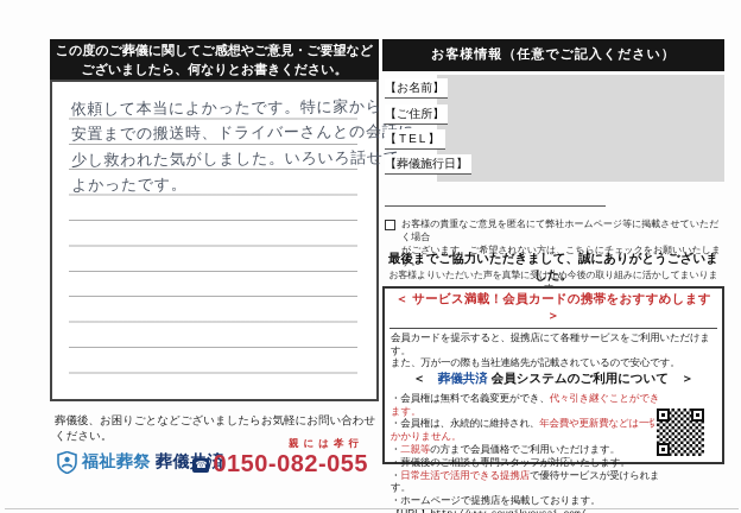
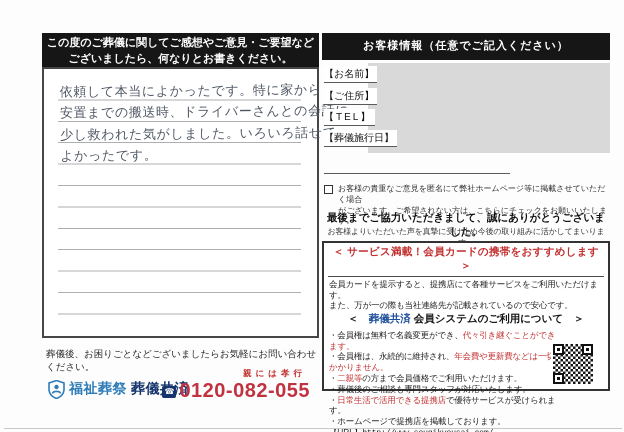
  この度のご葬儀に関してご感想やご意見・ご要望など
  ございましたら、何なりとお書きください。
  依頼して本当によかったです。特に家から
  安置までの搬送時、ドライバーさんとの会
  少し救われた気がしました。いろいろ話せ
  よかったです。
  葬儀後、お困りごとなどございましたらお気軽にお問い合わせください。
  福祉葬祭
  葬儀済
  親には孝行
  ☎
- 0150-082-055
+ 0120-082-055
  お客様情報（任意でご記入ください）
  【お名前】
  【ご住所】
  【TEL】
  【葬儀施行日】
  お客様の貴重なご意見を匿名にて弊社ホームページ等に掲載させていただく場合
  がございます。ご希望されない方は、こちらにチェックをお願いいたします。
  最後までご協力いただきまして、誠にありがとうございました。
  お客様よりいただいた声を真摯に受け止め今後の取り組みに活かしてまいりま
  ＜ サービス満載！会員カードの携帯をおすすめします ＞
  会員カードを提示すると、提携店にて各種サービスをご利用いただけます。
  また、万が一の際も当社連絡先が記載されているので安心です。
  ＜ 葬儀共済 会員システムのご利用について ＞
  ・会員権は無料で名義変更ができ、代々引き継ぐことができます。
  ・会員権は、永続的に維持され、年会費や更新費などは一かかりません。
  ・二親等の方まで会員価格でご利用いただけます。
  ・葬儀後のご相談も専門スタッフが対応いたします。
  ・日常生活で活用できる提携店で優待サービスが受けられます。
  ・ホームページで提携店を掲載しております。
